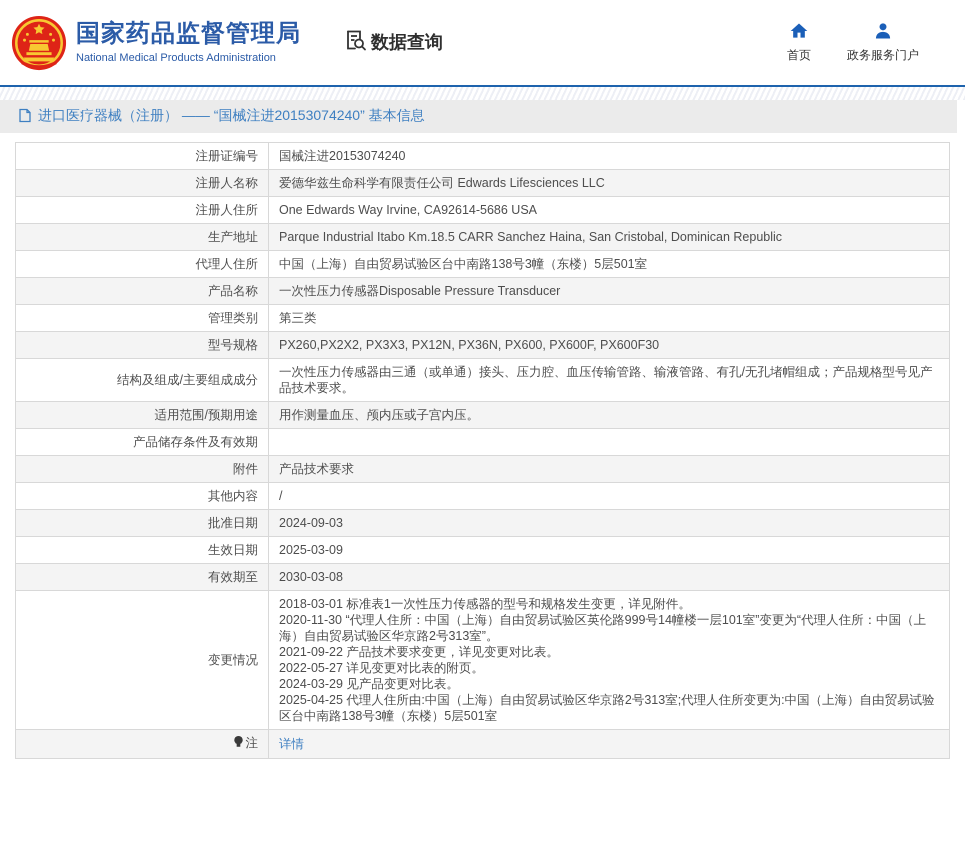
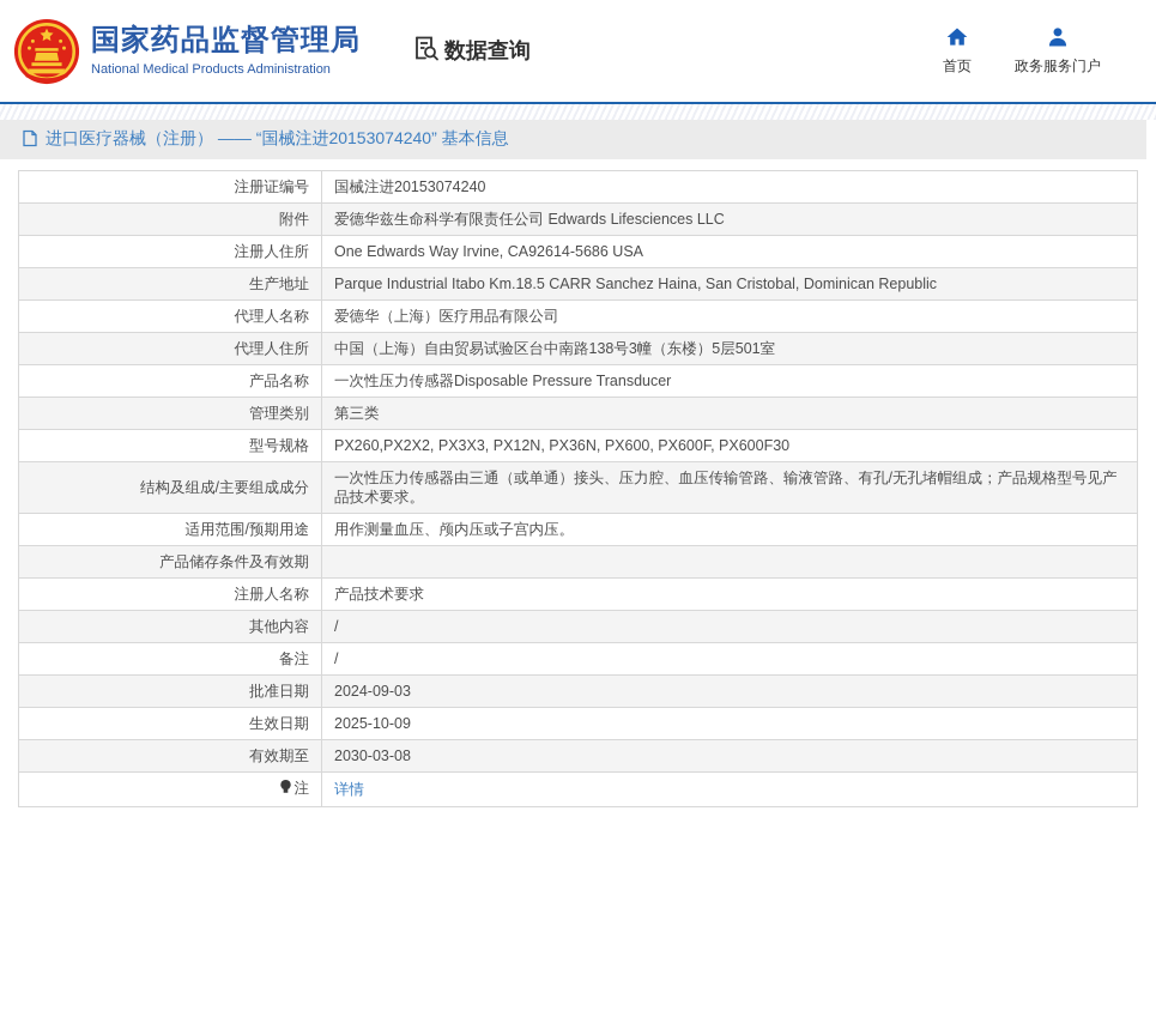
  国家药品监督管理局
  National Medical Products Administration
  数据查询
  首页
  政务服务门户
  进口医疗器械（注册） —— “国械注进20153074240” 基本信息
  注册证编号	国械注进20153074240
- 注册人名称	爱德华兹生命科学有限责任公司 Edwards Lifesciences LLC
+ 附件	爱德华兹生命科学有限责任公司 Edwards Lifesciences LLC
  注册人住所	One Edwards Way Irvine, CA92614-5686 USA
  生产地址	Parque Industrial Itabo Km.18.5 CARR Sanchez Haina, San Cristobal, Dominican Republic
+ 代理人名称	爱德华（上海）医疗用品有限公司
  代理人住所	中国（上海）自由贸易试验区台中南路138号3幢（东楼）5层501室
  产品名称	一次性压力传感器Disposable Pressure Transducer
  管理类别	第三类
  型号规格	PX260,PX2X2, PX3X3, PX12N, PX36N, PX600, PX600F, PX600F30
  结构及组成/主要组成成分	一次性压力传感器由三通（或单通）接头、压力腔、血压传输管路、输液管路、有孔/无孔堵帽组成；产品规格型号见产品技术要求。
  适用范围/预期用途	用作测量血压、颅内压或子宫内压。
  产品储存条件及有效期
- 附件	产品技术要求
+ 注册人名称	产品技术要求
  其他内容	/
+ 备注	/
  批准日期	2024-09-03
- 生效日期	2025-03-09
+ 生效日期	2025-10-09
  有效期至	2030-03-08
- 变更情况	2018-03-01 标准表1一次性压力传感器的型号和规格发生变更，详见附件。 2020-11-30 “代理人住所：中国（上海）自由贸易试验区英伦路999号14幢楼一层101室”变更为“代理人住所：中国（上海）自由贸易试验区华京路2号313室”。 2021-09-22 产品技术要求变更，详见变更对比表。 2022-05-27 详见变更对比表的附页。 2024-03-29 见产品变更对比表。 2025-04-25 代理人住所由:中国（上海）自由贸易试验区华京路2号313室;代理人住所变更为:中国（上海）自由贸易试验区台中南路138号3幢（东楼）5层501室
  注	详情
